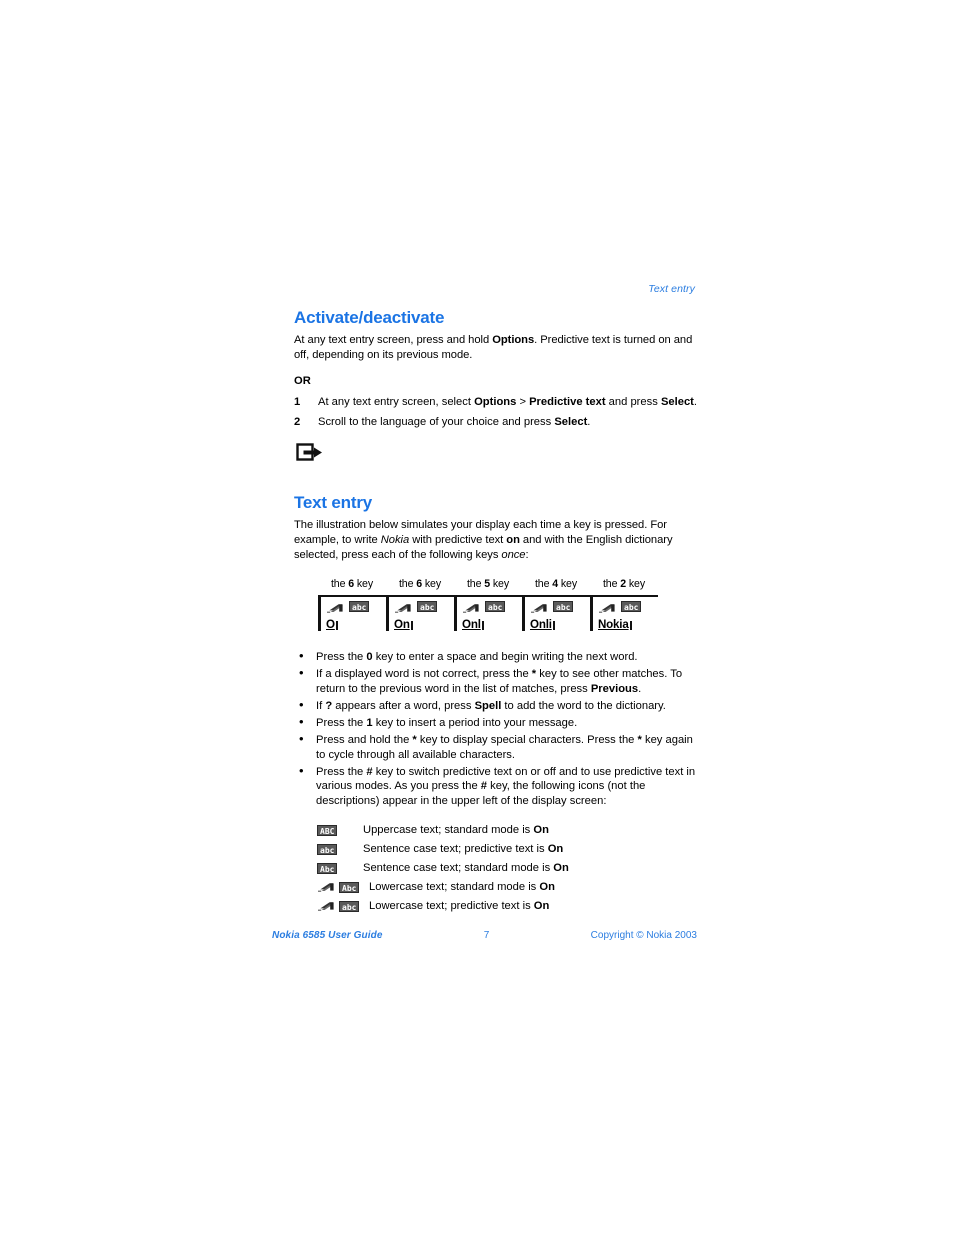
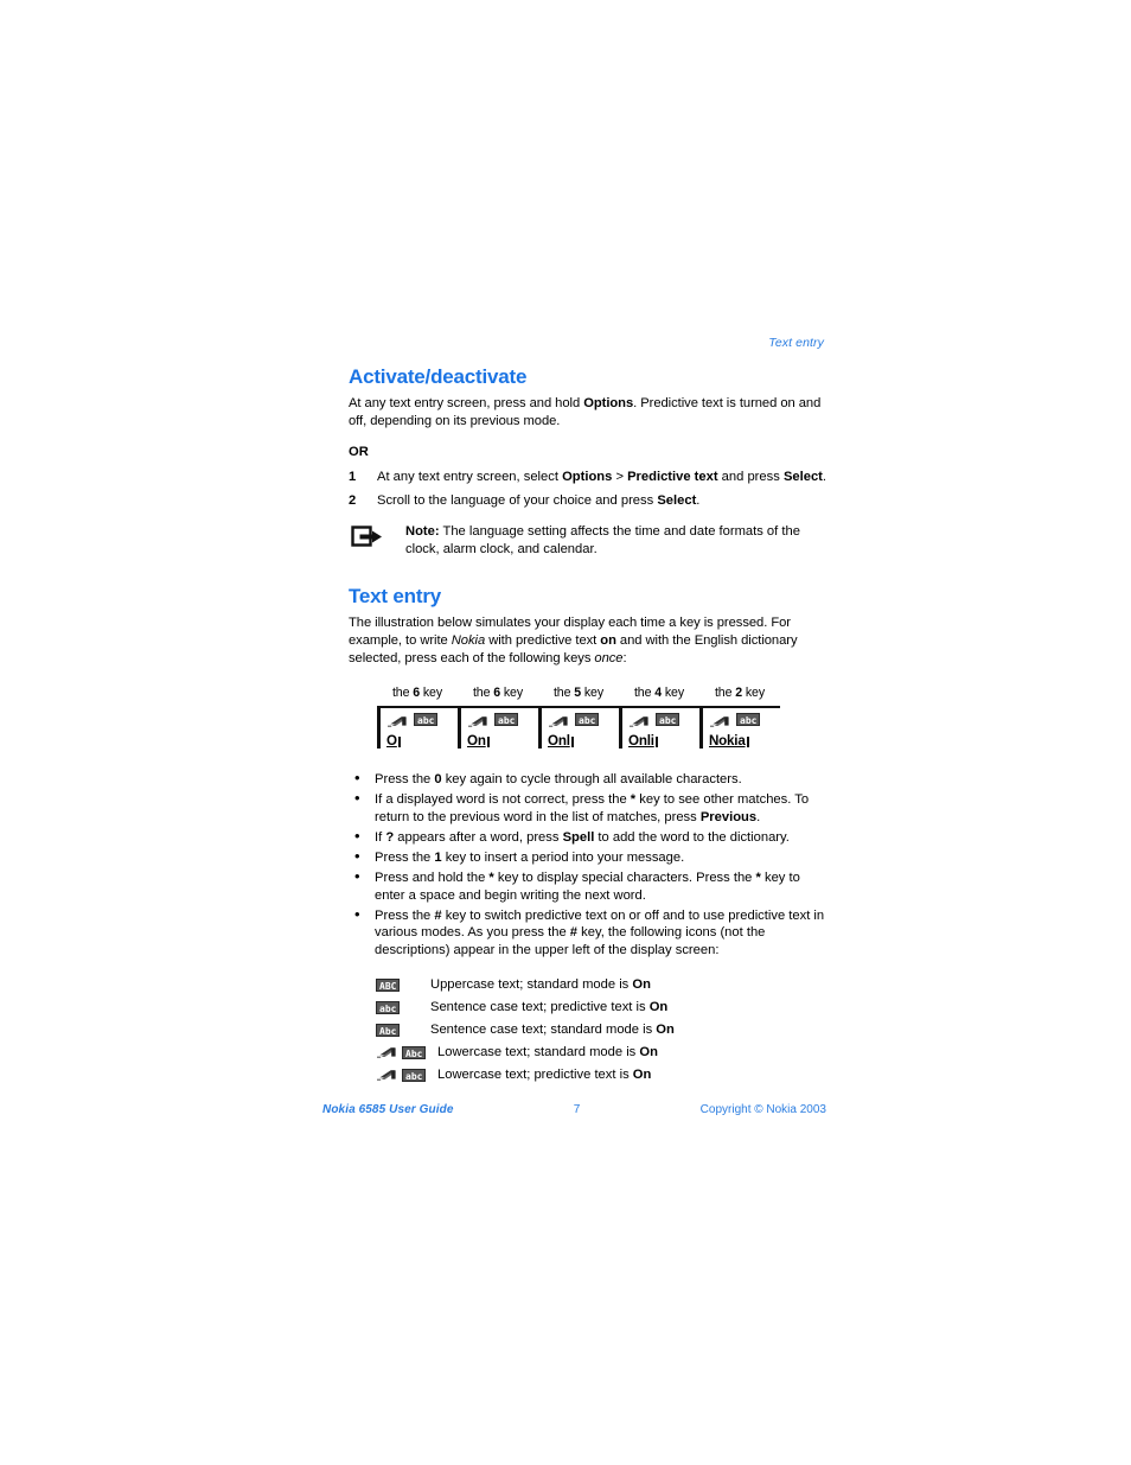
  Text entry
  Activate/deactivate
  At any text entry screen, press and hold Options. Predictive text is turned on and off, depending on its previous mode.
  OR
  1
  At any text entry screen, select Options > Predictive text and press Select.
  2
  Scroll to the language of your choice and press Select.
+ Note: The language setting affects the time and date formats of the clock, alarm clock, and calendar.
  Text entry
  The illustration below simulates your display each time a key is pressed. For example, to write Nokia with predictive text on and with the English dictionary selected, press each of the following keys once:
  the 6 key
  abc
  O
  the 6 key
  abc
  On
  the 5 key
  abc
  Onl
  the 4 key
  abc
  Onli
  the 2 key
  abc
  Nokia
  •
- Press the 0 key to enter a space and begin writing the next word.
+ Press the 0 key again to cycle through all available characters.
  •
  If a displayed word is not correct, press the * key to see other matches. To return to the previous word in the list of matches, press Previous.
  •
  If ? appears after a word, press Spell to add the word to the dictionary.
  •
  Press the 1 key to insert a period into your message.
  •
- Press and hold the * key to display special characters. Press the * key again to cycle through all available characters.
+ Press and hold the * key to display special characters. Press the * key to enter a space and begin writing the next word.
  •
  Press the # key to switch predictive text on or off and to use predictive text in various modes. As you press the # key, the following icons (not the descriptions) appear in the upper left of the display screen:
  ABC
  Uppercase text; standard mode is On
  abc
  Sentence case text; predictive text is On
  Abc
  Sentence case text; standard mode is On
  Abc
  Lowercase text; standard mode is On
  abc
  Lowercase text; predictive text is On
  Nokia 6585 User Guide
  7
  Copyright © Nokia 2003
